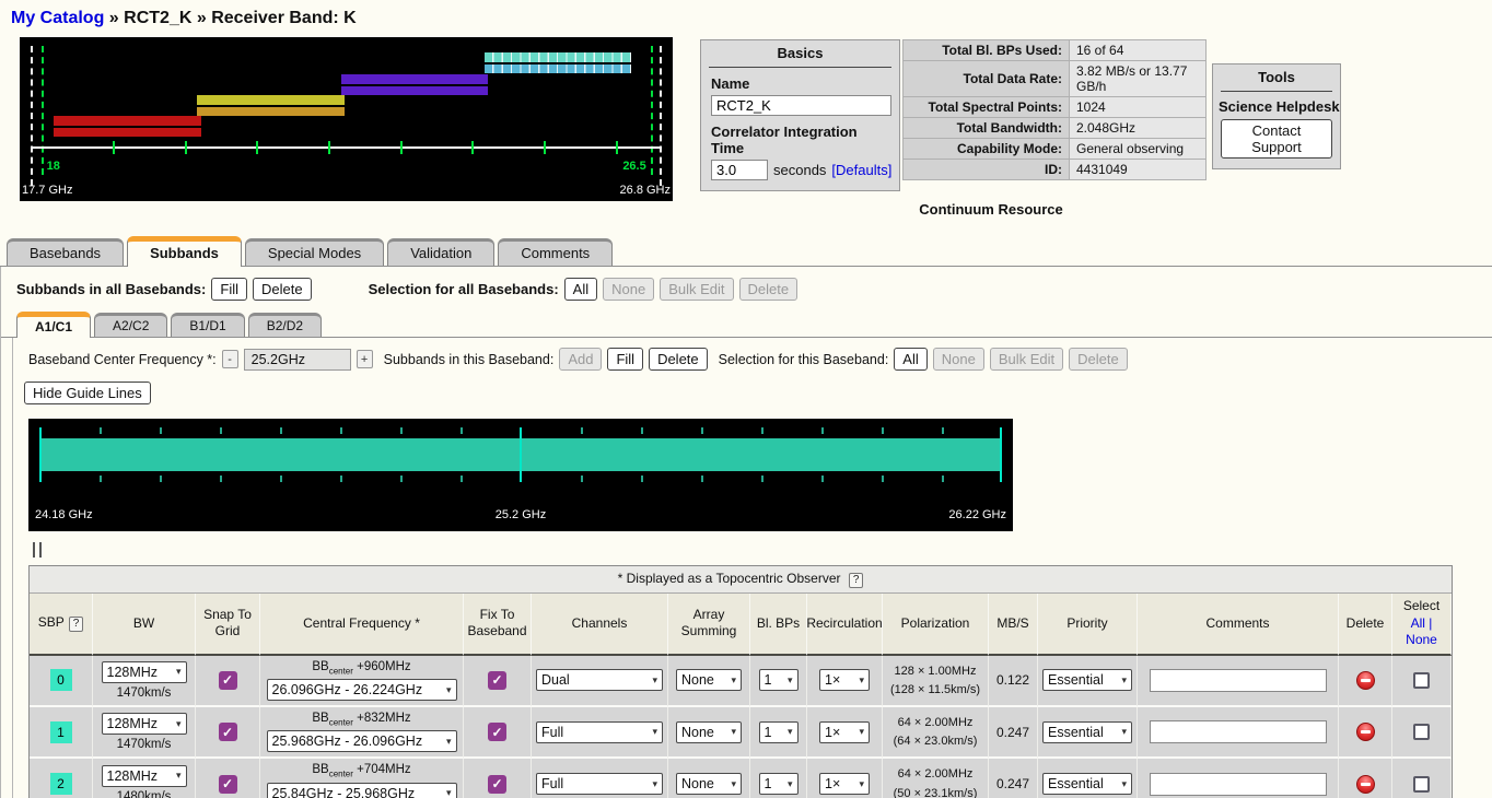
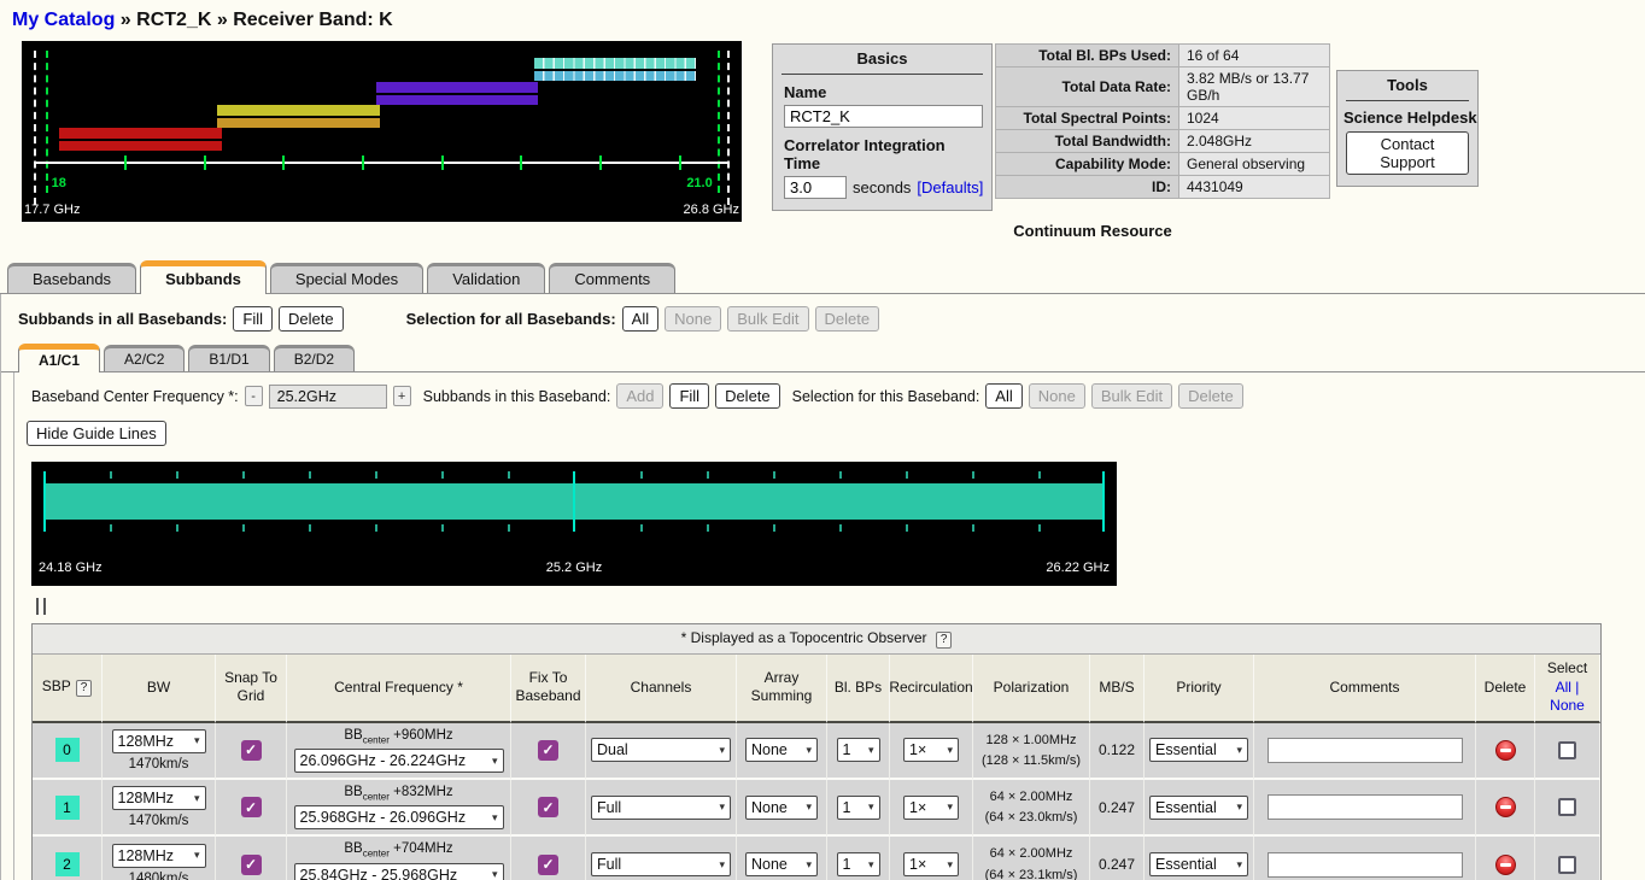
  My Catalog » RCT2_K » Receiver Band: K
  18
- 26.5
+ 21.0
  17.7 GHz
  26.8 GHz
  Basics
  Name
  RCT2_K
  Correlator Integration Time
  3.0
  seconds
  [Defaults]
  Total Bl. BPs Used:	16 of 64
  Total Data Rate:	3.82 MB/s or 13.77 GB/h
  Total Spectral Points:	1024
  Total Bandwidth:	2.048GHz
  Capability Mode:	General observing
  ID:	4431049
  Tools
  Science Helpdesk
  Contact Support
  Continuum Resource
  Basebands
  Subbands
  Special Modes
  Validation
  Comments
  Subbands in all Basebands:
  Fill
  Delete
  Selection for all Basebands:
  All
  None
  Bulk Edit
  Delete
  A1/C1
  A2/C2
  B1/D1
  B2/D2
  Baseband Center Frequency *:
  -
  25.2GHz
  +
  Subbands in this Baseband:
  Add
  Fill
  Delete
  Selection for this Baseband:
  All
  None
  Bulk Edit
  Delete
  Hide Guide Lines
  24.18 GHz
  25.2 GHz
  26.22 GHz
  * Displayed as a Topocentric Observer ?
  SBP ?
  BW
  Snap To
  Grid
  Central Frequency *
  Fix To
  Baseband
  Channels
  Array
  Summing
  Bl. BPs
  Recirculation
  Polarization
  MB/S
  Priority
  Comments
  Delete
  Select
  All | None
  0
  128MHz
  ▾
  1470km/s
  ✓
  BBcenter +960MHz
  26.096GHz - 26.224GHz
  ▾
  ✓
  Dual
  ▾
  None
  ▾
  1
  ▾
  1×
  ▾
  128 × 1.00MHz
  (128 × 11.5km/s)
  0.122
  Essential
  ▾
  1
  128MHz
  ▾
  1470km/s
  ✓
  BBcenter +832MHz
  25.968GHz - 26.096GHz
  ▾
  ✓
  Full
  ▾
  None
  ▾
  1
  ▾
  1×
  ▾
  64 × 2.00MHz
  (64 × 23.0km/s)
  0.247
  Essential
  ▾
  2
  128MHz
  ▾
  1480km/s
  ✓
  BBcenter +704MHz
  25.84GHz - 25.968GHz
  ▾
  ✓
  Full
  ▾
  None
  ▾
  1
  ▾
  1×
  ▾
  64 × 2.00MHz
- (50 × 23.1km/s)
+ (64 × 23.1km/s)
  0.247
  Essential
  ▾
